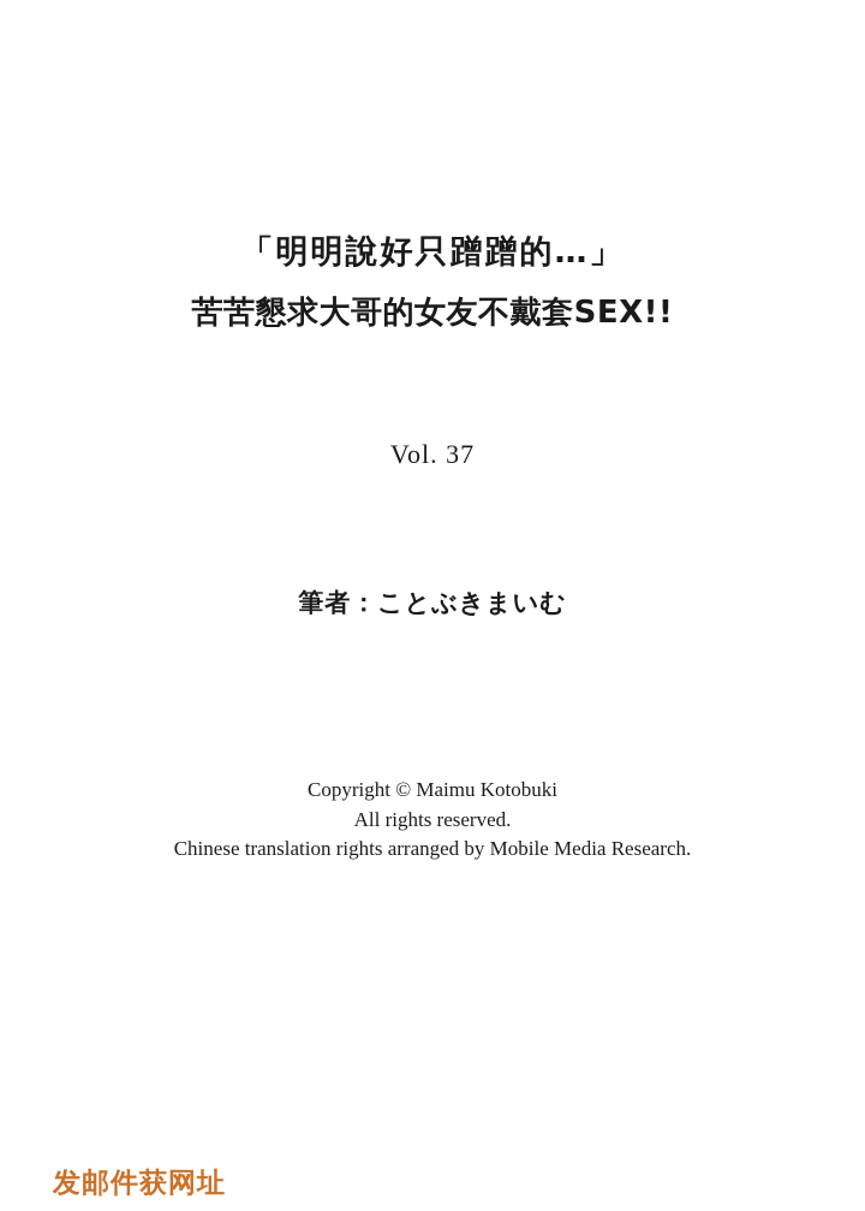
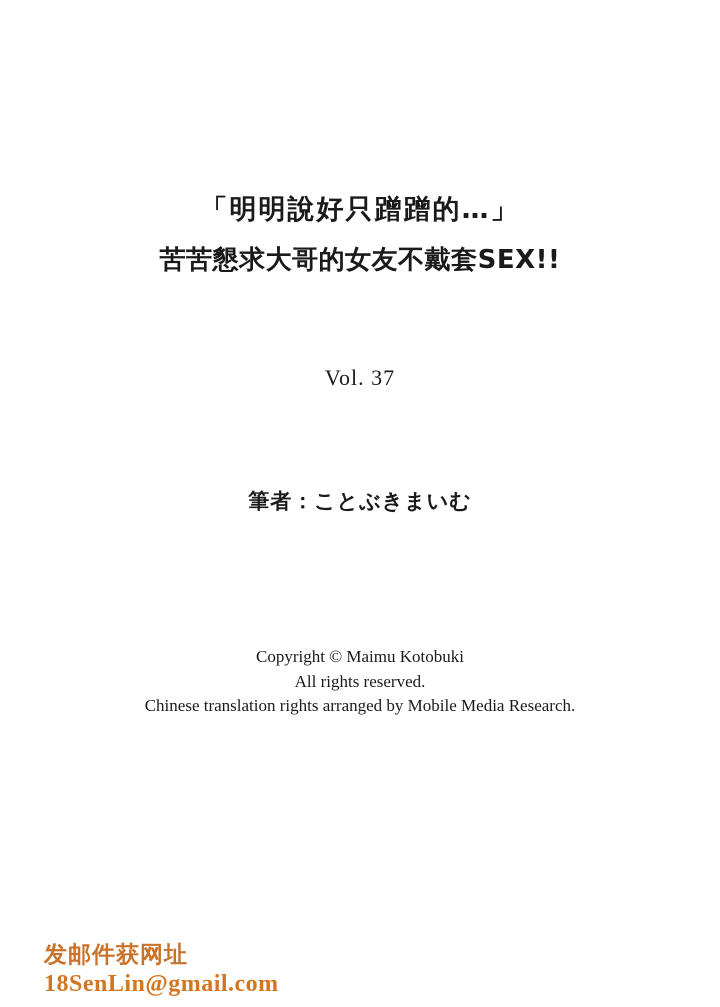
  「明明說好只蹭蹭的…」
  苦苦懇求大哥的女友不戴套SEX!!
  Vol. 37
  筆者：ことぶきまいむ
  Copyright © Maimu Kotobuki
  All rights reserved.
  Chinese translation rights arranged by Mobile Media Research.
  发邮件获网址
+ 18SenLin@gmail.com
